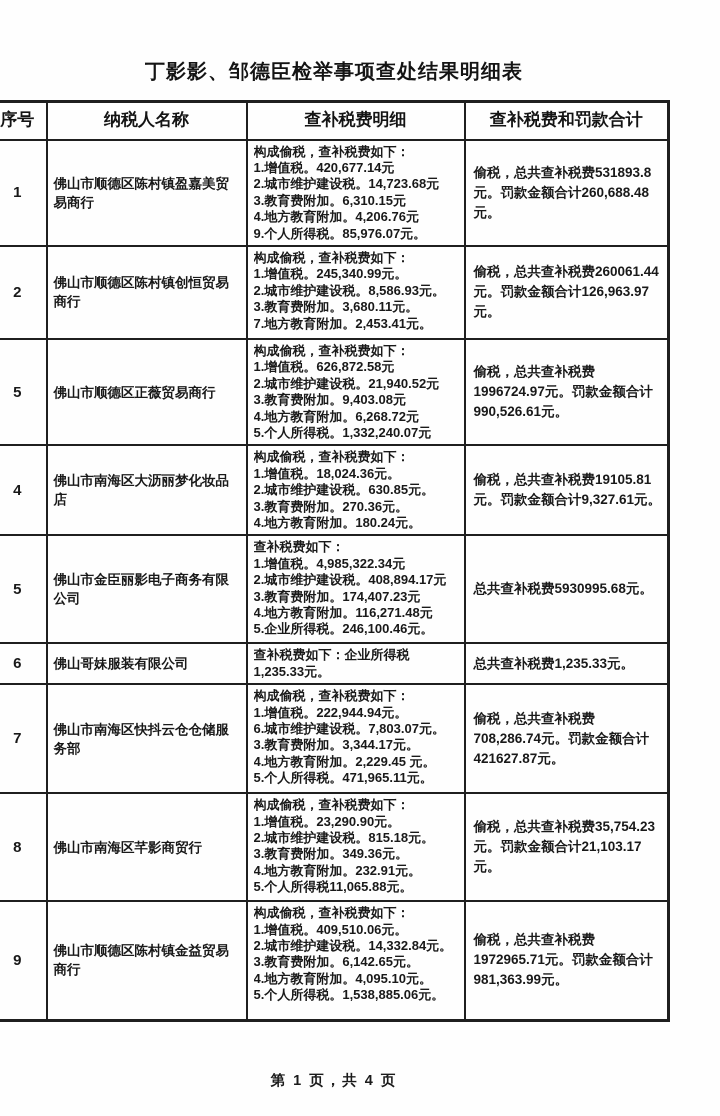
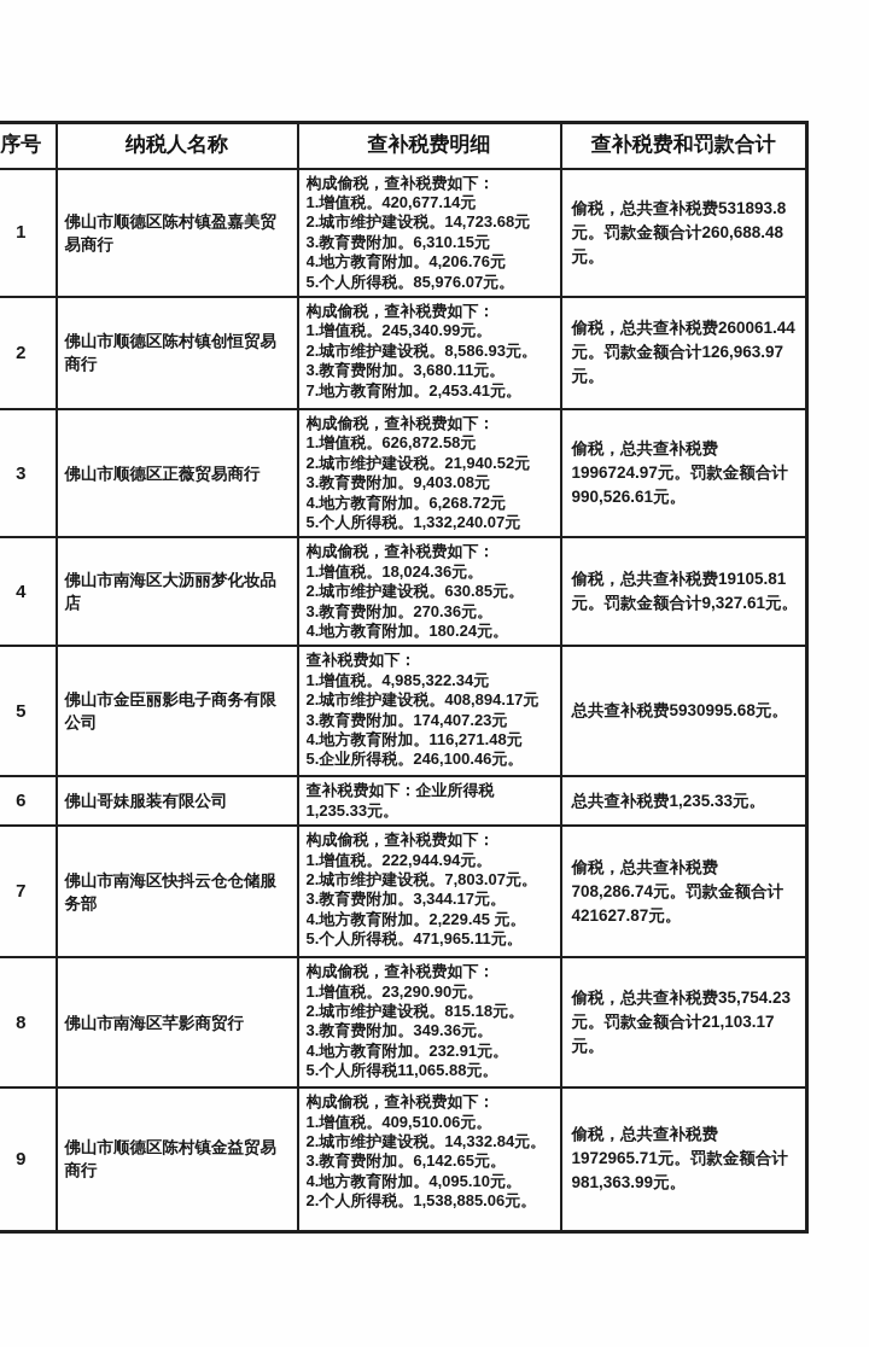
- 丁影影、邹德臣检举事项查处结果明细表
  序号	纳税人名称	查补税费明细	查补税费和罚款合计
- 1	佛山市顺德区陈村镇盈嘉美贸易商行	构成偷税，查补税费如下： 1.增值税。420,677.14元 2.城市维护建设税。14,723.68元 3.教育费附加。6,310.15元 4.地方教育附加。4,206.76元 9.个人所得税。85,976.07元。	偷税，总共查补税费531893.8元。罚款金额合计260,688.48元。
+ 1	佛山市顺德区陈村镇盈嘉美贸易商行	构成偷税，查补税费如下： 1.增值税。420,677.14元 2.城市维护建设税。14,723.68元 3.教育费附加。6,310.15元 4.地方教育附加。4,206.76元 5.个人所得税。85,976.07元。	偷税，总共查补税费531893.8元。罚款金额合计260,688.48元。
  2	佛山市顺德区陈村镇创恒贸易商行	构成偷税，查补税费如下： 1.增值税。245,340.99元。 2.城市维护建设税。8,586.93元。 3.教育费附加。3,680.11元。 7.地方教育附加。2,453.41元。	偷税，总共查补税费260061.44元。罚款金额合计126,963.97元。
- 5	佛山市顺德区正薇贸易商行	构成偷税，查补税费如下： 1.增值税。626,872.58元 2.城市维护建设税。21,940.52元 3.教育费附加。9,403.08元 4.地方教育附加。6,268.72元 5.个人所得税。1,332,240.07元	偷税，总共查补税费1996724.97元。罚款金额合计990,526.61元。
+ 3	佛山市顺德区正薇贸易商行	构成偷税，查补税费如下： 1.增值税。626,872.58元 2.城市维护建设税。21,940.52元 3.教育费附加。9,403.08元 4.地方教育附加。6,268.72元 5.个人所得税。1,332,240.07元	偷税，总共查补税费1996724.97元。罚款金额合计990,526.61元。
  4	佛山市南海区大沥丽梦化妆品店	构成偷税，查补税费如下： 1.增值税。18,024.36元。 2.城市维护建设税。630.85元。 3.教育费附加。270.36元。 4.地方教育附加。180.24元。	偷税，总共查补税费19105.81元。罚款金额合计9,327.61元。
  5	佛山市金臣丽影电子商务有限公司	查补税费如下： 1.增值税。4,985,322.34元 2.城市维护建设税。408,894.17元 3.教育费附加。174,407.23元 4.地方教育附加。116,271.48元 5.企业所得税。246,100.46元。	总共查补税费5930995.68元。
  6	佛山哥妹服装有限公司	查补税费如下：企业所得税 1,235.33元。	总共查补税费1,235.33元。
- 7	佛山市南海区快抖云仓仓储服务部	构成偷税，查补税费如下： 1.增值税。222,944.94元。 6.城市维护建设税。7,803.07元。 3.教育费附加。3,344.17元。 4.地方教育附加。2,229.45 元。 5.个人所得税。471,965.11元。	偷税，总共查补税费708,286.74元。罚款金额合计421627.87元。
+ 7	佛山市南海区快抖云仓仓储服务部	构成偷税，查补税费如下： 1.增值税。222,944.94元。 2.城市维护建设税。7,803.07元。 3.教育费附加。3,344.17元。 4.地方教育附加。2,229.45 元。 5.个人所得税。471,965.11元。	偷税，总共查补税费708,286.74元。罚款金额合计421627.87元。
  8	佛山市南海区芊影商贸行	构成偷税，查补税费如下： 1.增值税。23,290.90元。 2.城市维护建设税。815.18元。 3.教育费附加。349.36元。 4.地方教育附加。232.91元。 5.个人所得税11,065.88元。	偷税，总共查补税费35,754.23元。罚款金额合计21,103.17元。
- 9	佛山市顺德区陈村镇金益贸易商行	构成偷税，查补税费如下： 1.增值税。409,510.06元。 2.城市维护建设税。14,332.84元。 3.教育费附加。6,142.65元。 4.地方教育附加。4,095.10元。 5.个人所得税。1,538,885.06元。	偷税，总共查补税费1972965.71元。罚款金额合计981,363.99元。
+ 9	佛山市顺德区陈村镇金益贸易商行	构成偷税，查补税费如下： 1.增值税。409,510.06元。 2.城市维护建设税。14,332.84元。 3.教育费附加。6,142.65元。 4.地方教育附加。4,095.10元。 2.个人所得税。1,538,885.06元。	偷税，总共查补税费1972965.71元。罚款金额合计981,363.99元。
- 第 1 页，共 4 页
